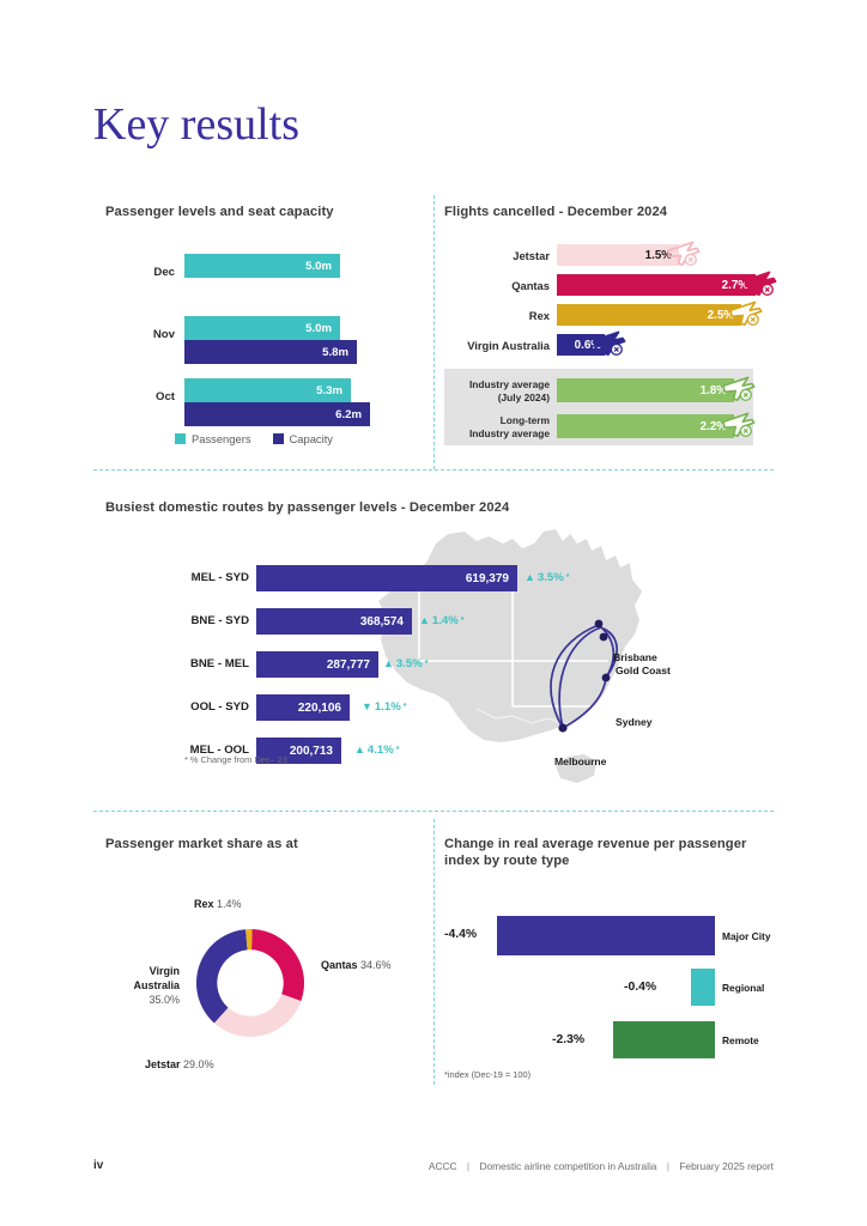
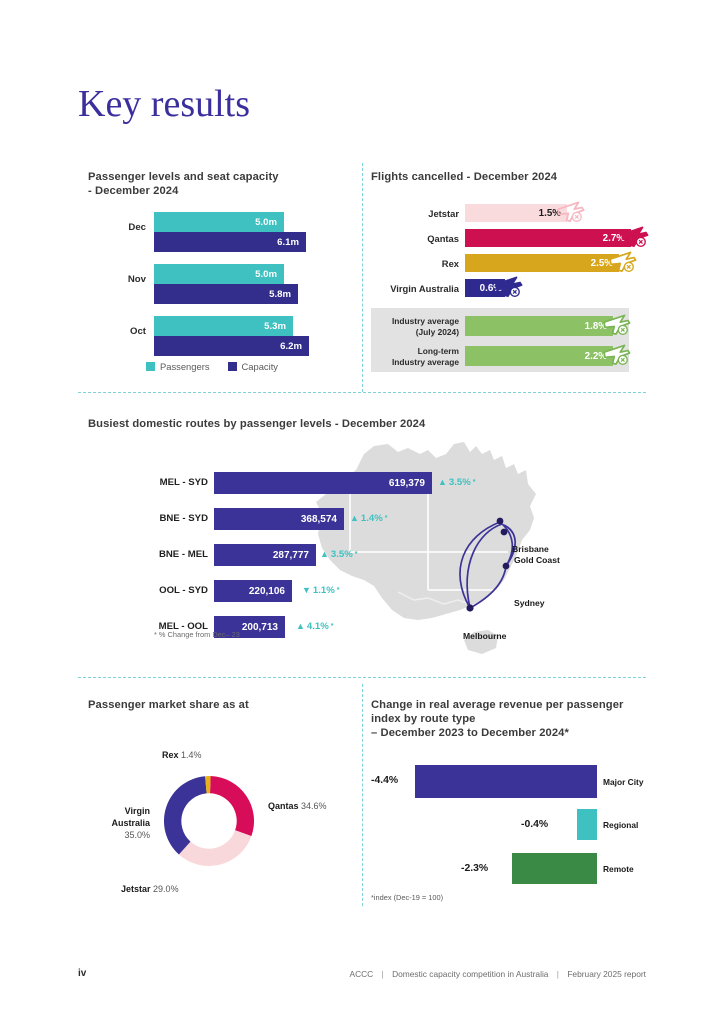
  Key results
  Passenger levels and seat capacity
+ - December 2024
  Dec
  5.0m
+ 6.1m
  Nov
  5.0m
  5.8m
  Oct
  5.3m
  6.2m
  Passengers
  Capacity
  Flights cancelled - December 2024
  Jetstar
  1.5%
  Qantas
  2.7%
  Rex
  2.5%
  Virgin Australia
  0.6
  Industry average
  (July 2024)
  1.8%
  Long-term
  Industry average
  2.2%
  Busiest domestic routes by passenger levels - December 2024
  Brisbane
  Gold Coast
  Sydney
  Melbourne
  MEL - SYD
  619,379
  ▲
  3.5%
  BNE - SYD
  368,574
  ▲
  1.4%
  BNE - MEL
  287,777
  ▲
  3.5%
  OOL - SYD
  220,106
  ▼
  1.1%
  MEL - OOL
  200,713
  ▲
  4.1%
  * % Change from Dec– 23
  Passenger market share as at
  Rex 1.4%
  Qantas 34.6%
  Jetstar 29.0%
  Virgin
  Australia
  35.0%
  Change in real average revenue per passenger
  index by route type
+ – December 2023 to December 2024*
  -4.4%
  Major City
  -0.4%
  Regional
  -2.3%
  Remote
  *index (Dec-19 = 100)
  iv
- ACCC | Domestic airline competition in Australia | February 2025 report
+ ACCC | Domestic capacity competition in Australia | February 2025 report
